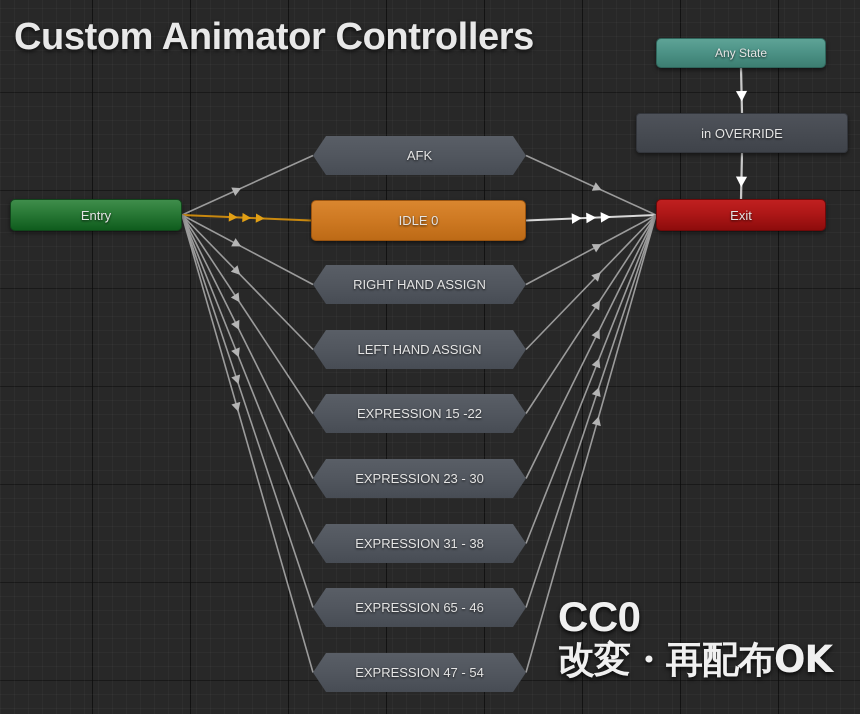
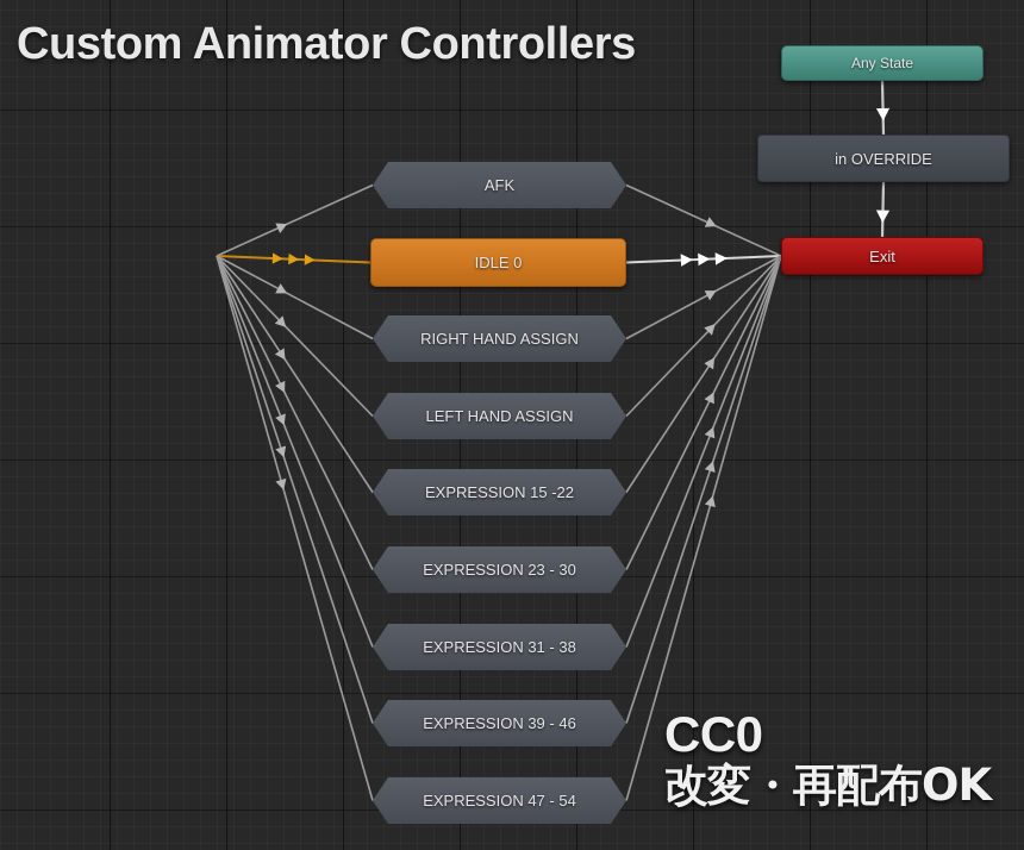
  Custom Animator Controllers
  CC0
  改変・再配布OK
- Entry
  Any State
  in OVERRIDE
  Exit
  AFK
  IDLE 0
  RIGHT HAND ASSIGN
  LEFT HAND ASSIGN
  EXPRESSION 15 -22
  EXPRESSION 23 - 30
  EXPRESSION 31 - 38
- EXPRESSION 65 - 46
+ EXPRESSION 39 - 46
  EXPRESSION 47 - 54
